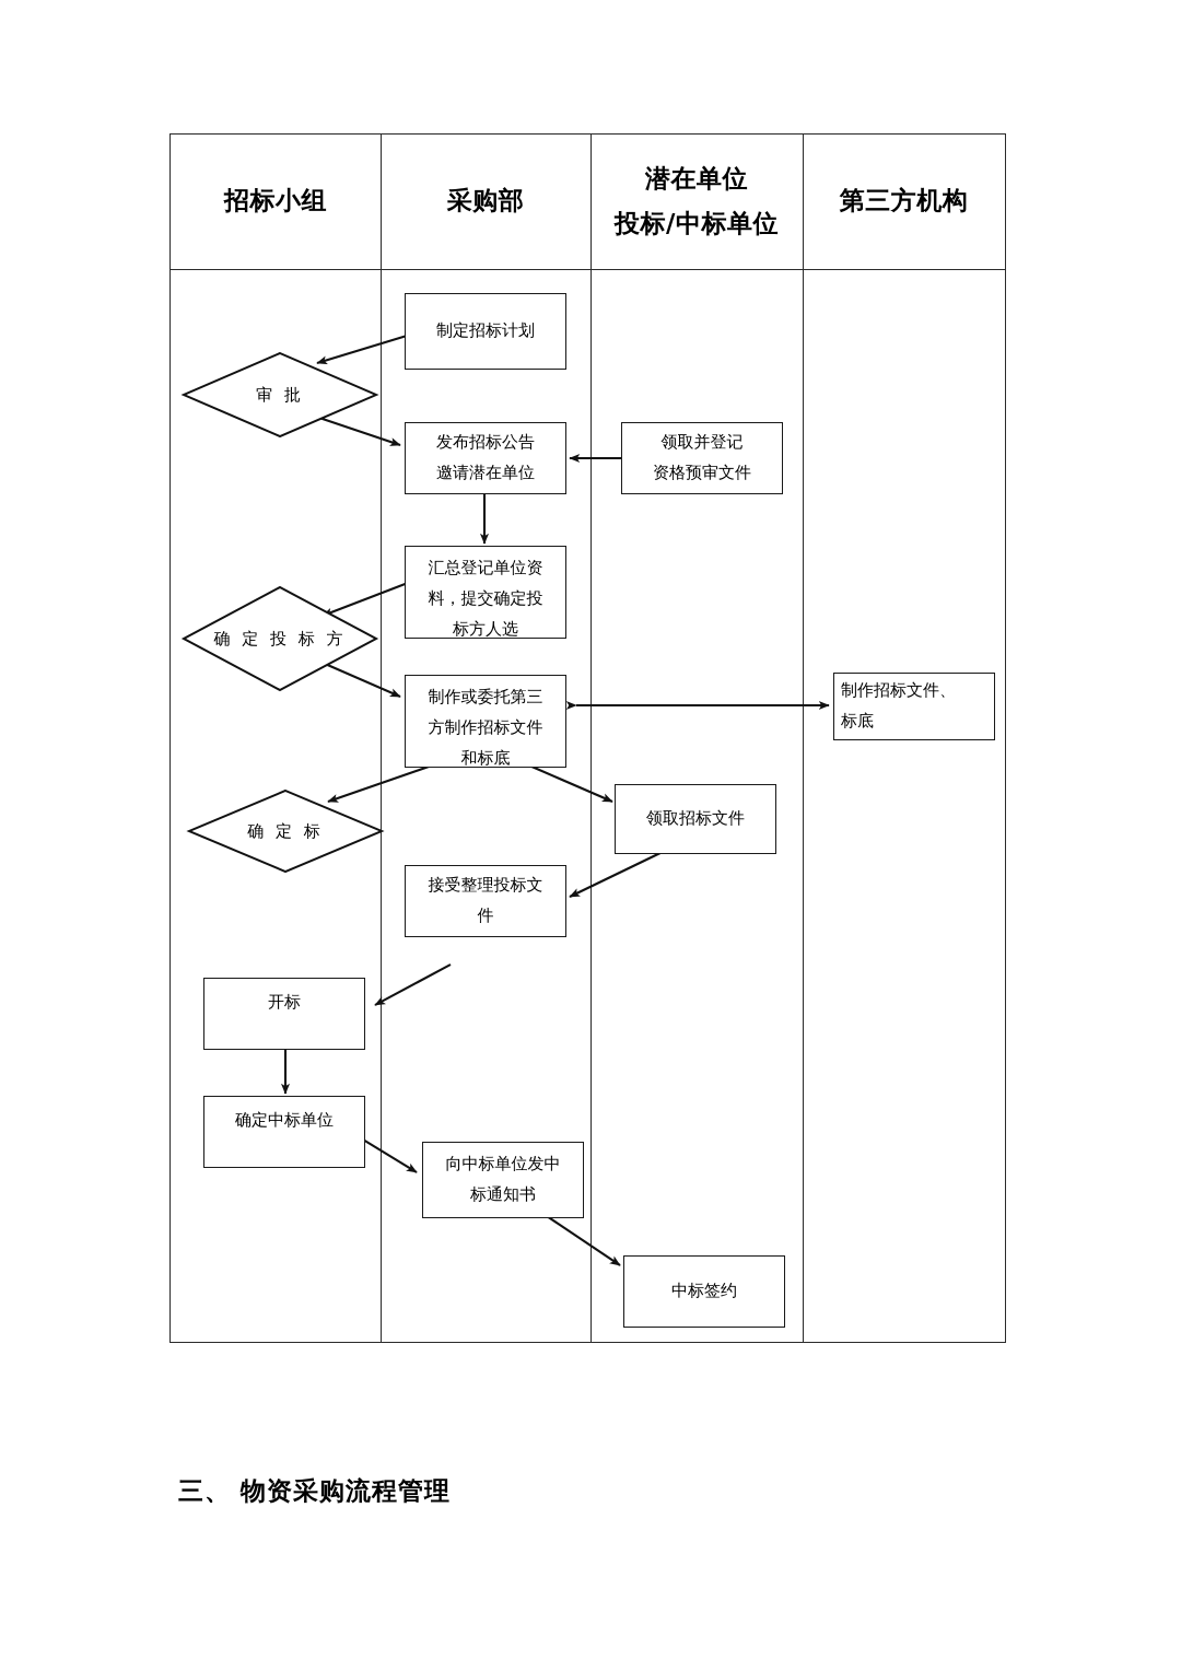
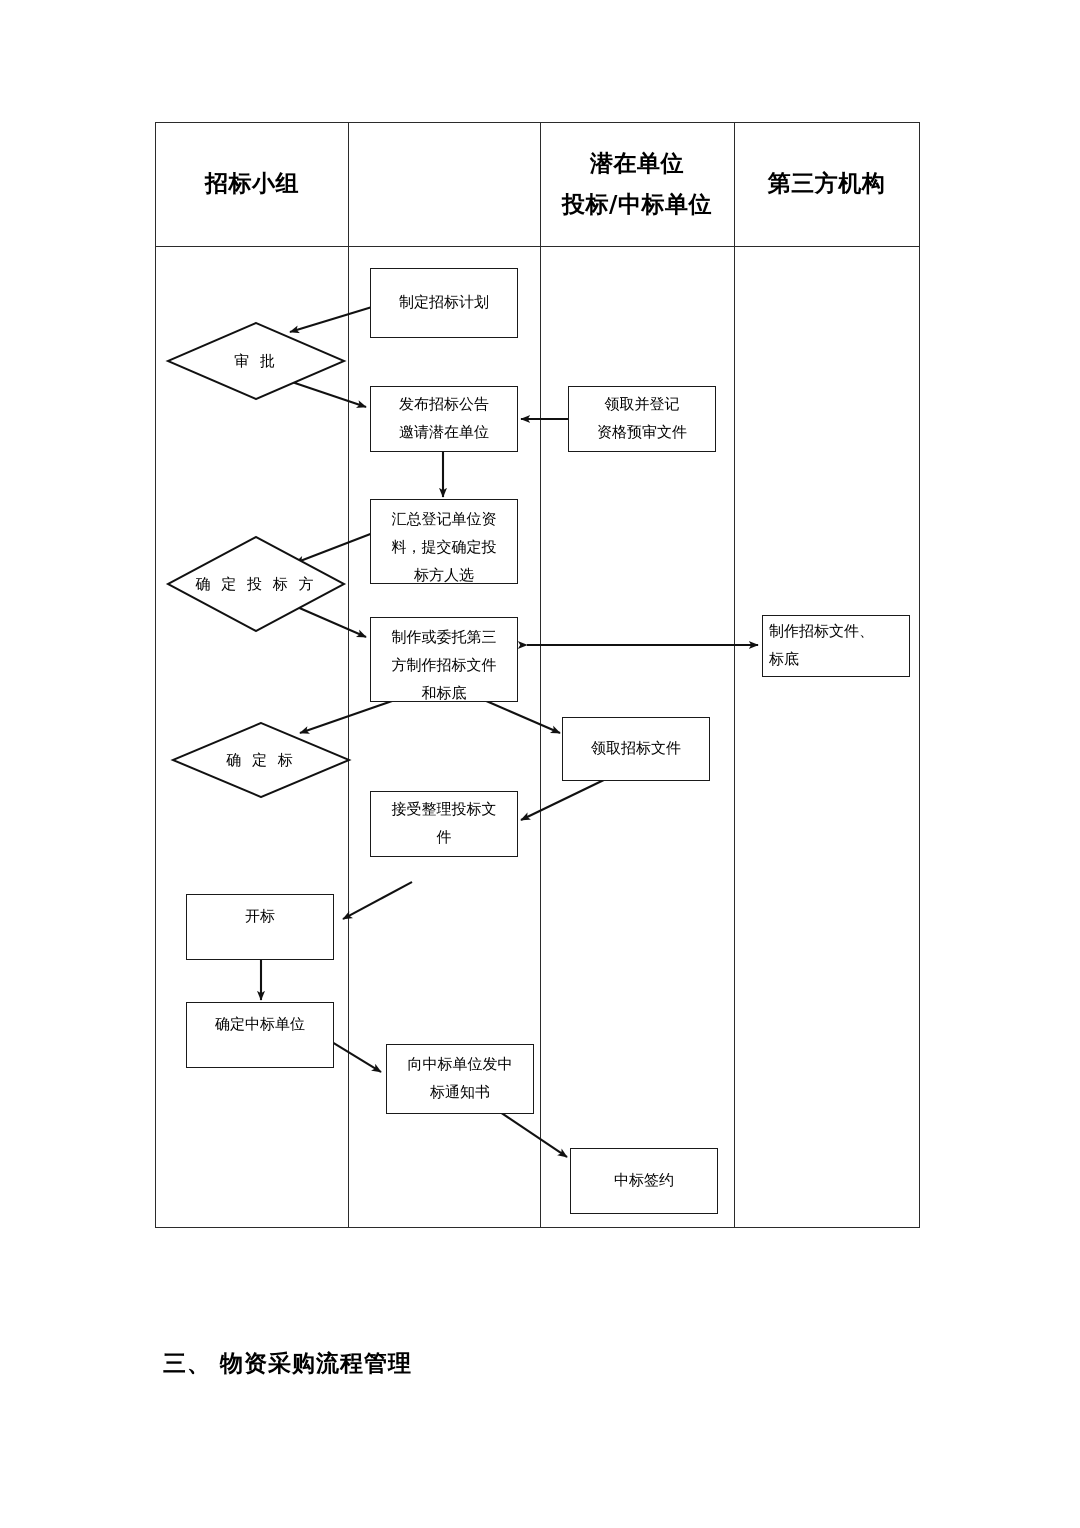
  招标小组
- 采购部
  潜在单位
  投标/中标单位
  第三方机构
  制定招标计划
  审 批
  发布招标公告
  邀请潜在单位
  领取并登记
  资格预审文件
  汇总登记单位资
  料，提交确定投
  标方人选
  确 定 投 标 方
  制作或委托第三
  方制作招标文件
  和标底
  制作招标文件、
  标底
  确 定 标
  领取招标文件
  接受整理投标文
  件
  开标
  确定中标单位
  向中标单位发中
  标通知书
  中标签约
  三、 物资采购流程管理
